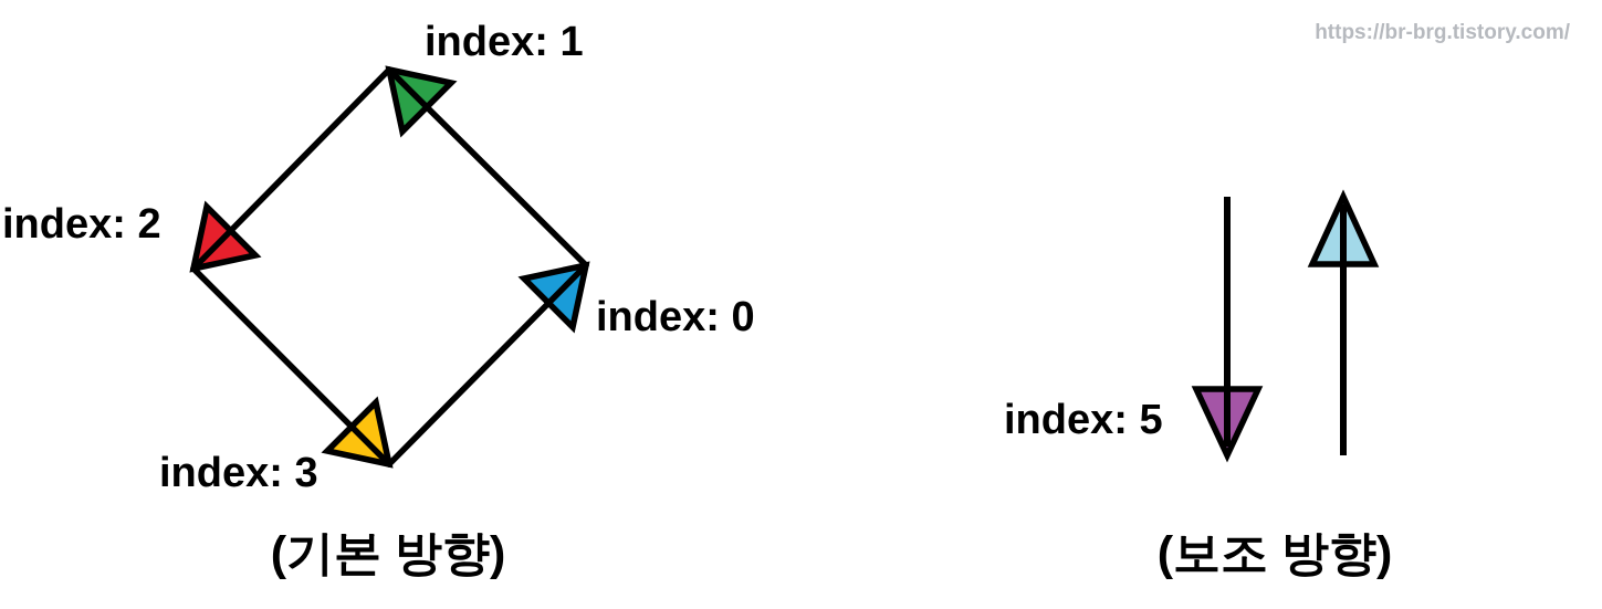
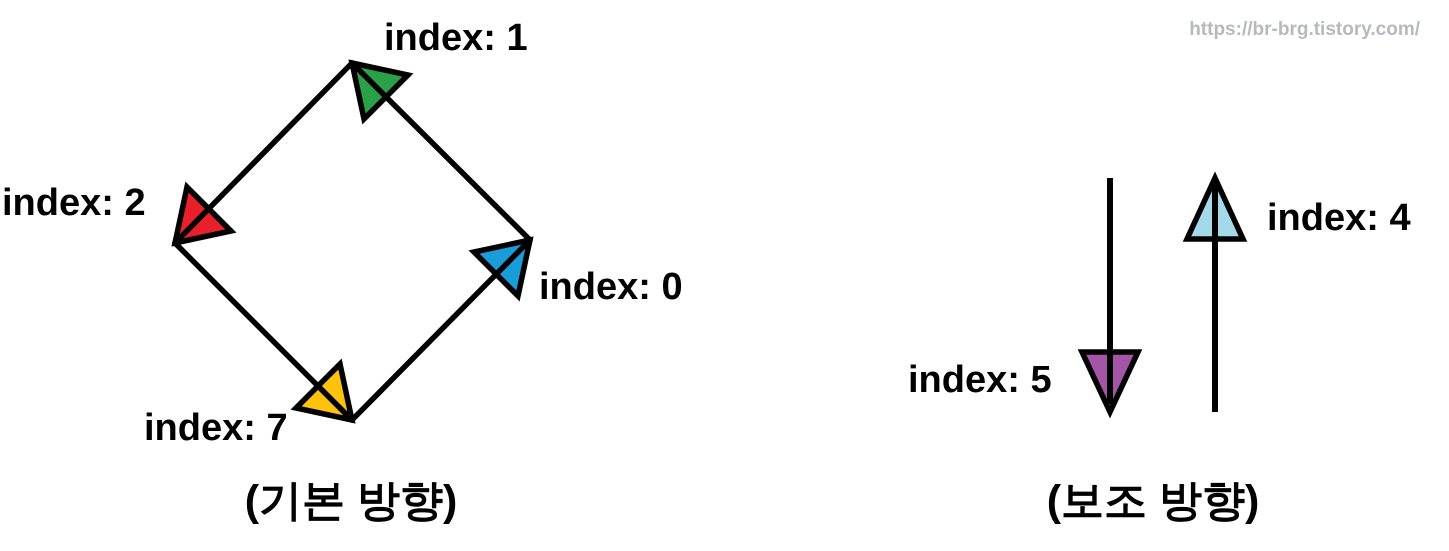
  index: 1
  index: 2
  index: 0
- index: 3
+ index: 7
  index: 5
+ index: 4
  (기본 방향)
  (보조 방향)
  https://br-brg.tistory.com/
